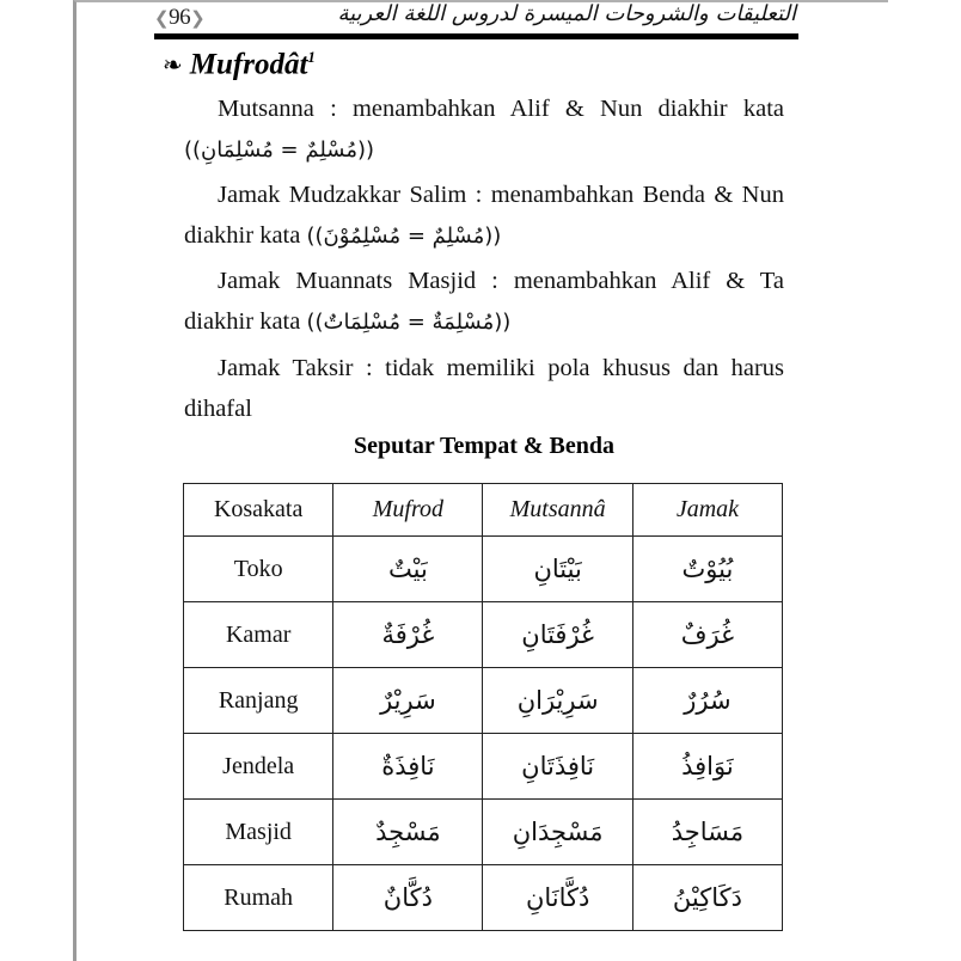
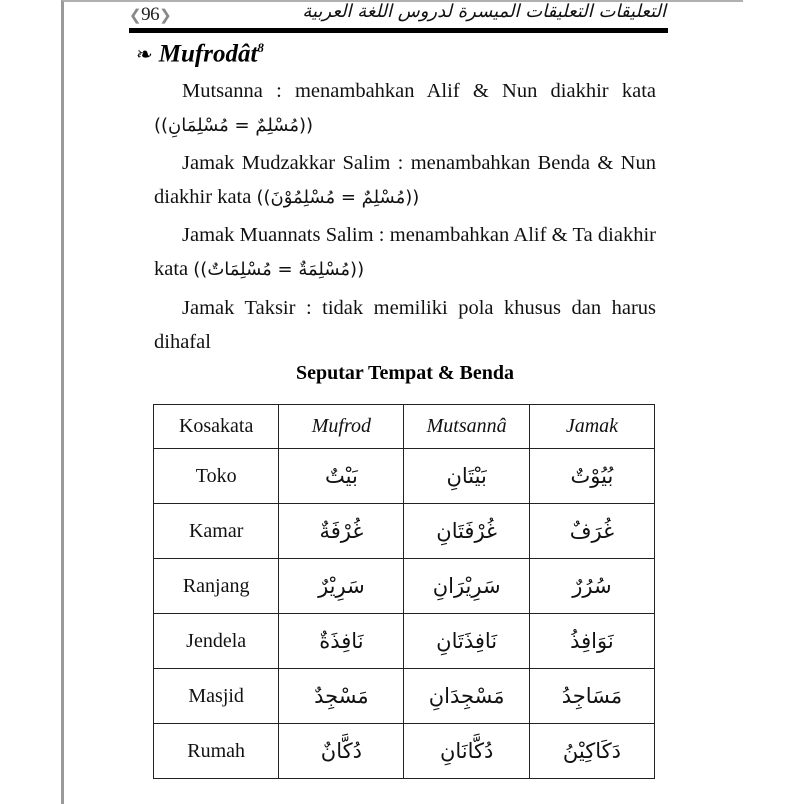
  ❮96❯
- التعليقات والشروحات الميسرة لدروس اللغة العربية
+ التعليقات التعليقات الميسرة لدروس اللغة العربية
- ❧ Mufrodât1
+ ❧ Mufrodât8
  Mutsanna : menambahkan Alif & Nun diakhir kata ((مُسْلِمٌ = مُسْلِمَانِ))
  Jamak Mudzakkar Salim : menambahkan Benda & Nun diakhir kata ((مُسْلِمٌ = مُسْلِمُوْنَ))
- Jamak Muannats Masjid : menambahkan Alif & Ta diakhir kata ((مُسْلِمَةٌ = مُسْلِمَاتٌ))
+ Jamak Muannats Salim : menambahkan Alif & Ta diakhir kata ((مُسْلِمَةٌ = مُسْلِمَاتٌ))
  Jamak Taksir : tidak memiliki pola khusus dan harus dihafal
  Seputar Tempat & Benda
  Kosakata	Mufrod	Mutsannâ	Jamak
  Toko	بَيْتٌ	بَيْتَانِ	بُيُوْتٌ
  Kamar	غُرْفَةٌ	غُرْفَتَانِ	غُرَفٌ
  Ranjang	سَرِيْرٌ	سَرِيْرَانِ	سُرُرٌ
  Jendela	نَافِذَةٌ	نَافِذَتَانِ	نَوَافِذُ
  Masjid	مَسْجِدٌ	مَسْجِدَانِ	مَسَاجِدُ
  Rumah	دُكَّانٌ	دُكَّانَانِ	دَكَاكِيْنُ
